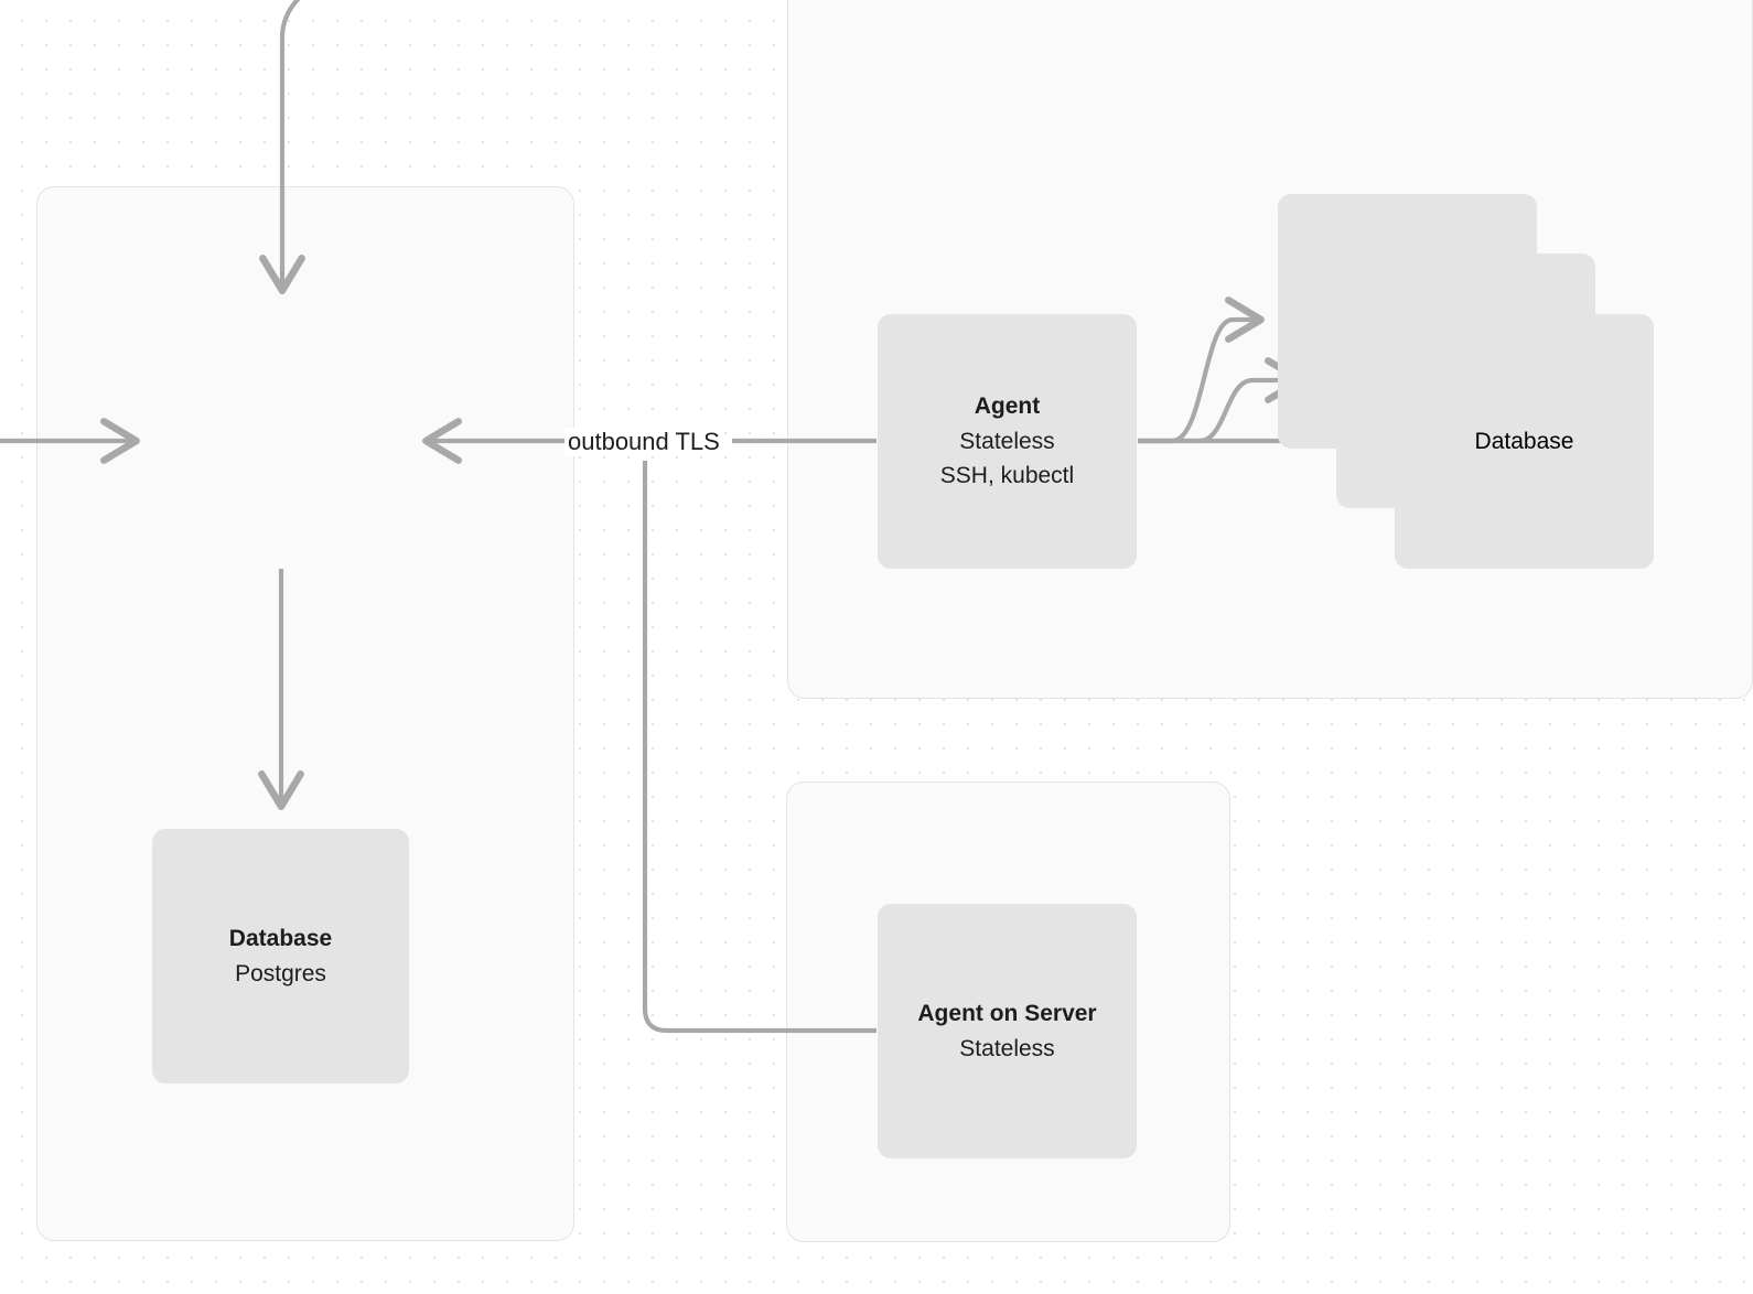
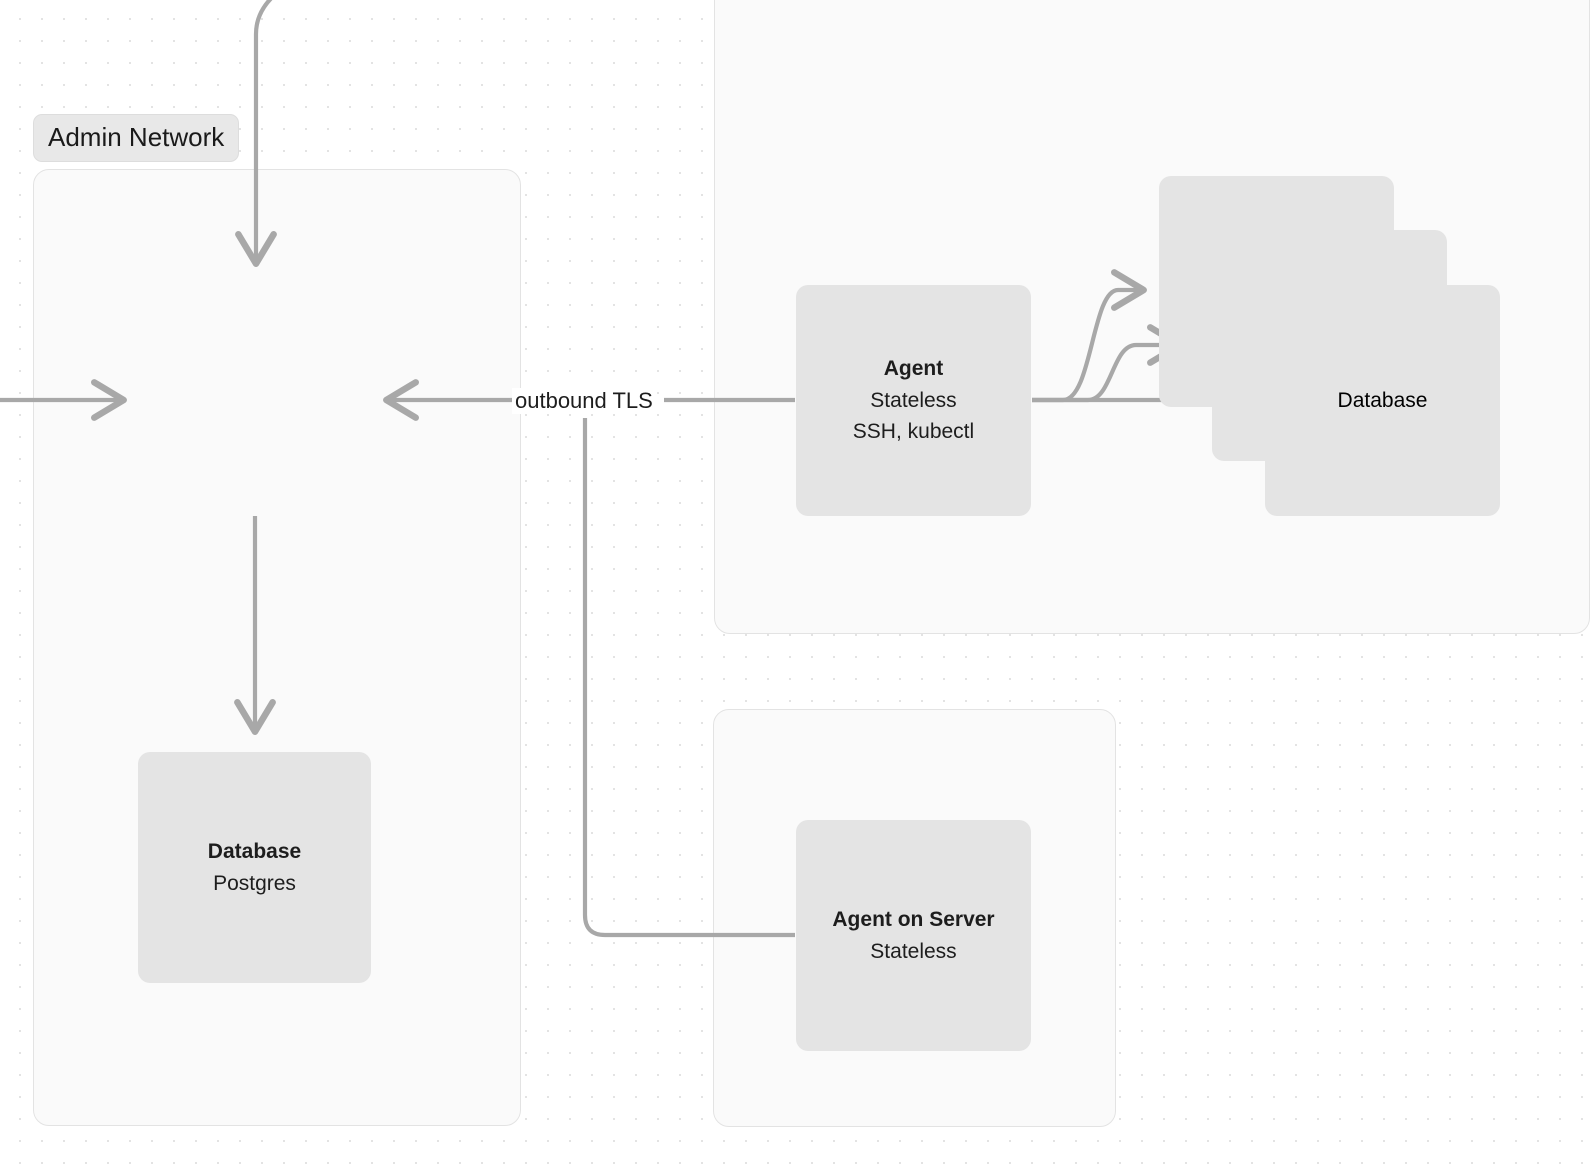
+ Admin Network
  Database
  Postgres
  Agent
  Stateless
  SSH, kubectl
  Database
  Agent on Server
  Stateless
  outbound TLS
